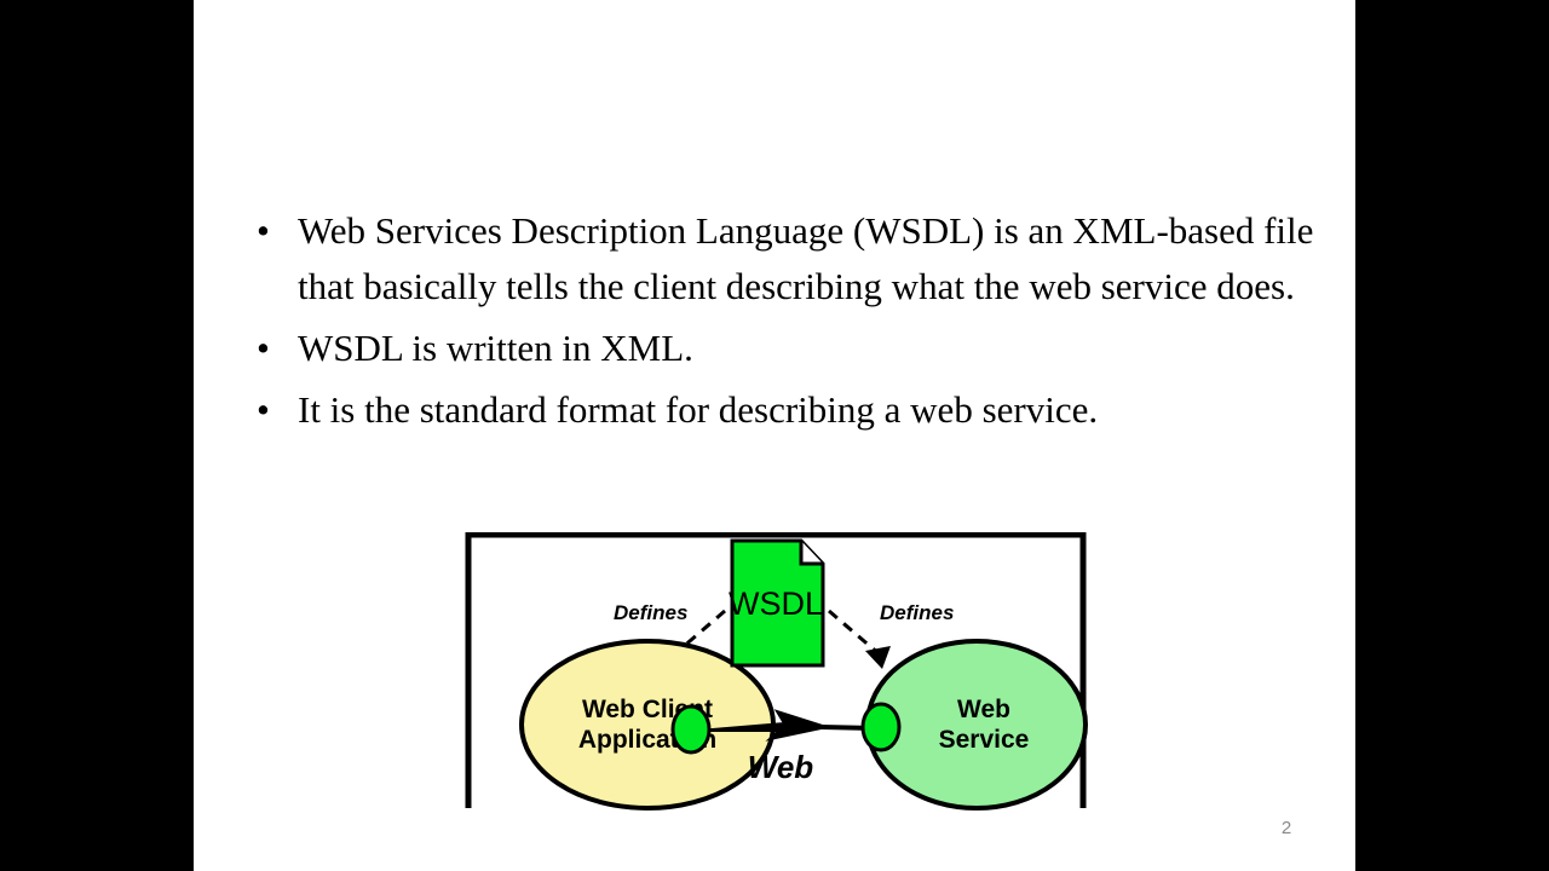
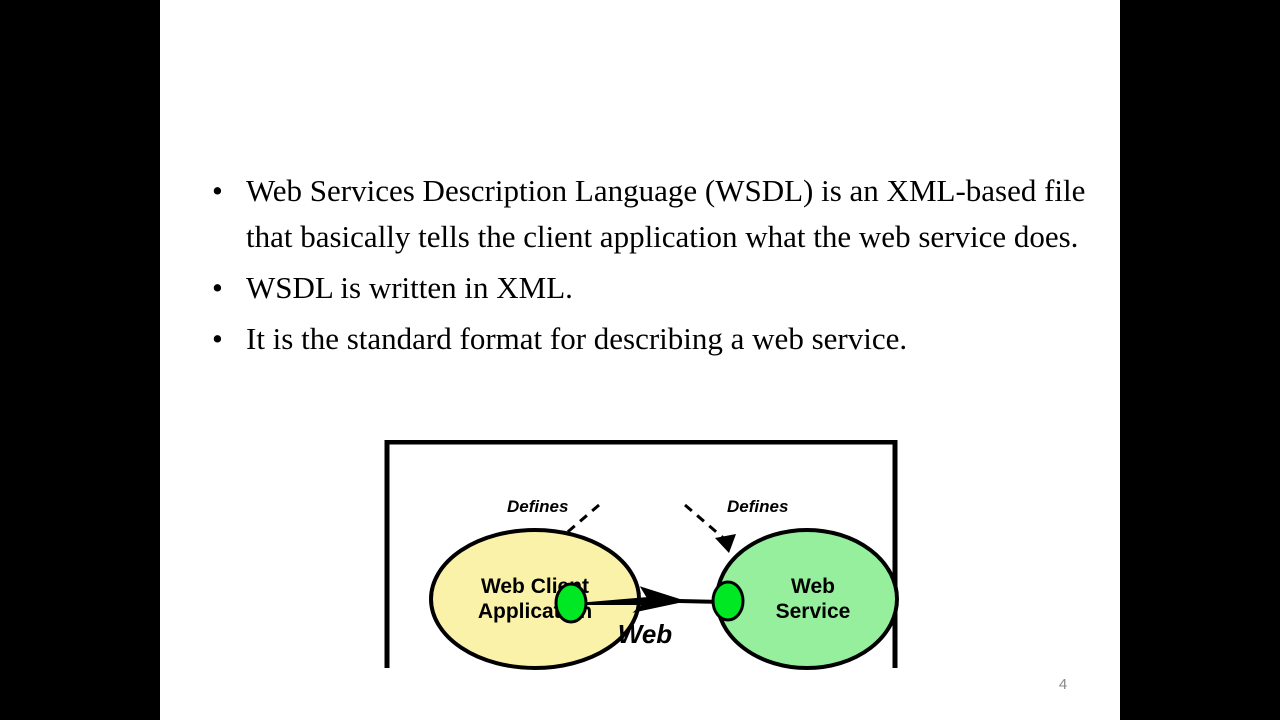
  •
- Web Services Description Language (WSDL) is an XML-based file that basically tells the client describing what the web service does.
+ Web Services Description Language (WSDL) is an XML-based file that basically tells the client application what the web service does.
  •
  WSDL is written in XML.
  •
  It is the standard format for describing a web service.
  Defines
  Defines
  Web Clit
  Web
  Service
  Web
- WSDL
- 2
+ 4
